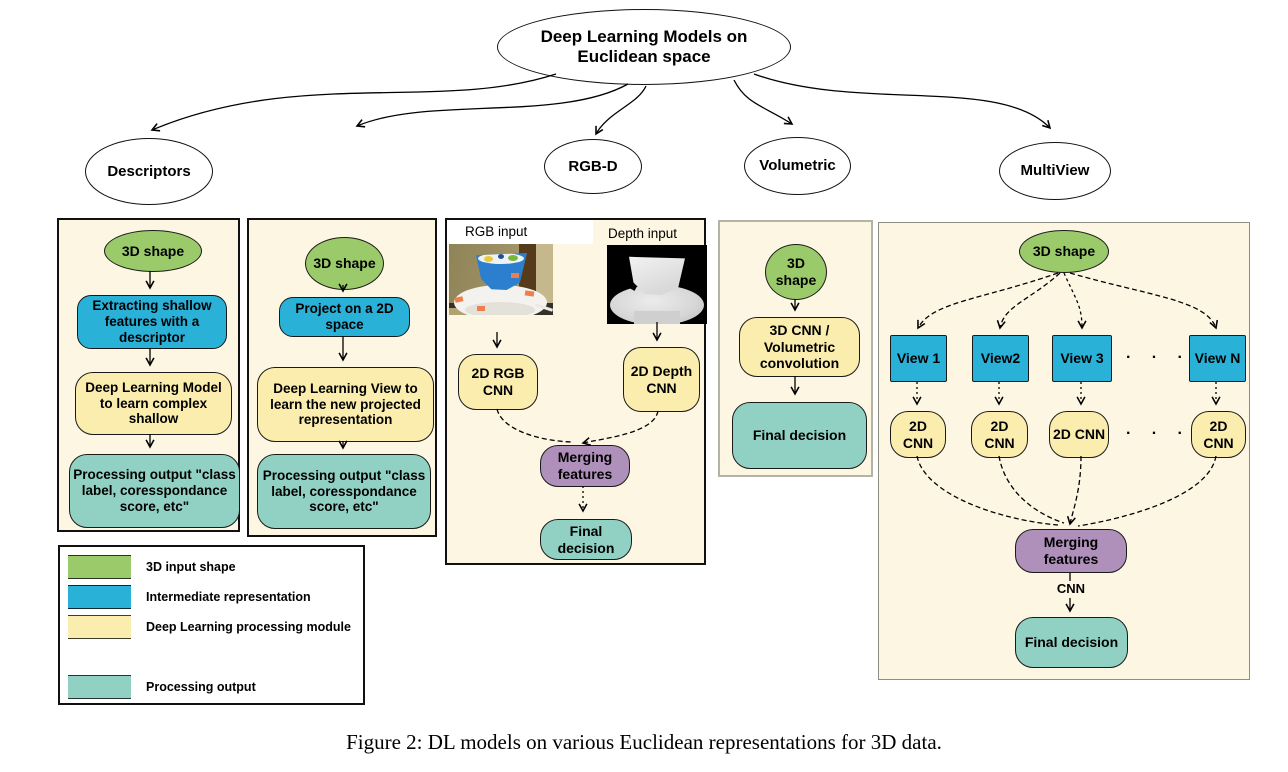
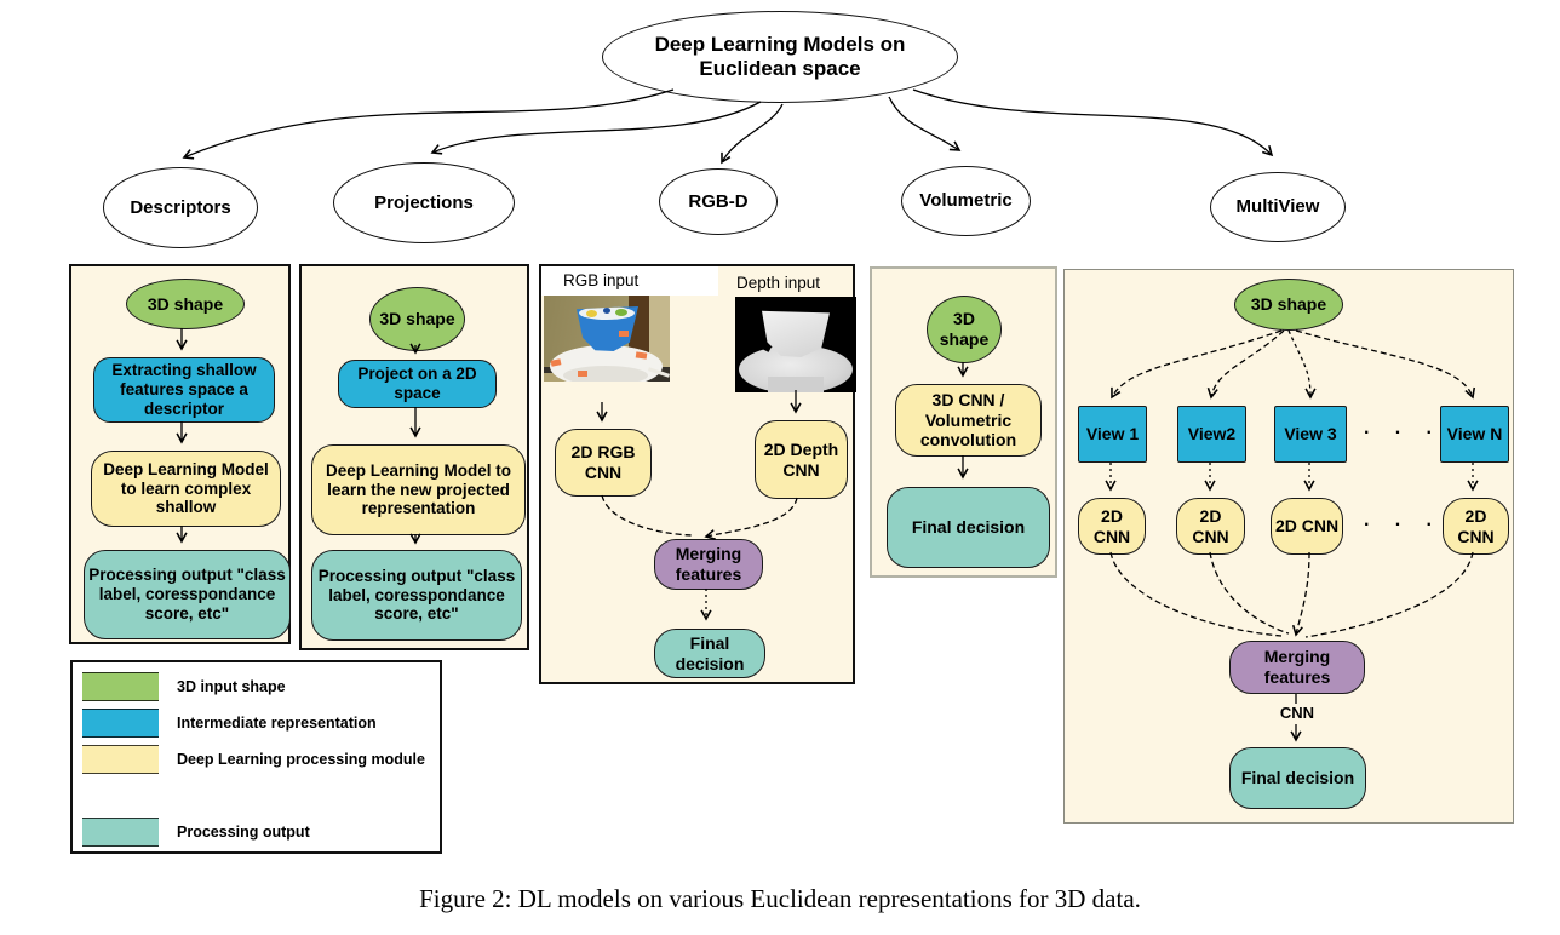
  Deep Learning Models on Euclidean space
  Descriptors
+ Projections
  RGB-D
  Volumetric
  MultiView
  3D shape
- Extracting shallow features with a descriptor
+ Extracting shallow features space a descriptor
  Deep Learning Model to learn complex shallow
  Processing output "class label, coresspondance score, etc"
  3D shape
  Project on a 2D space
- Deep Learning View to learn the new projected representation
+ Deep Learning Model to learn the new projected representation
  Processing output "class label, coresspondance score, etc"
  RGB input
  Depth input
  2D RGB CNN
  2D Depth CNN
  Merging features
  Final decision
  3D shape
  3D CNN / Volumetric convolution
  Final decision
  3D shape
  View 1
  View2
  View 3
  · · ·
  View N
  2D CNN
  2D CNN
  2D CNN
  · · ·
  2D CNN
  Merging features
  CNN
  Final decision
  3D input shape
  Intermediate representation
  Deep Learning processing module
  Processing output
  Figure 2: DL models on various Euclidean representations for 3D data.
